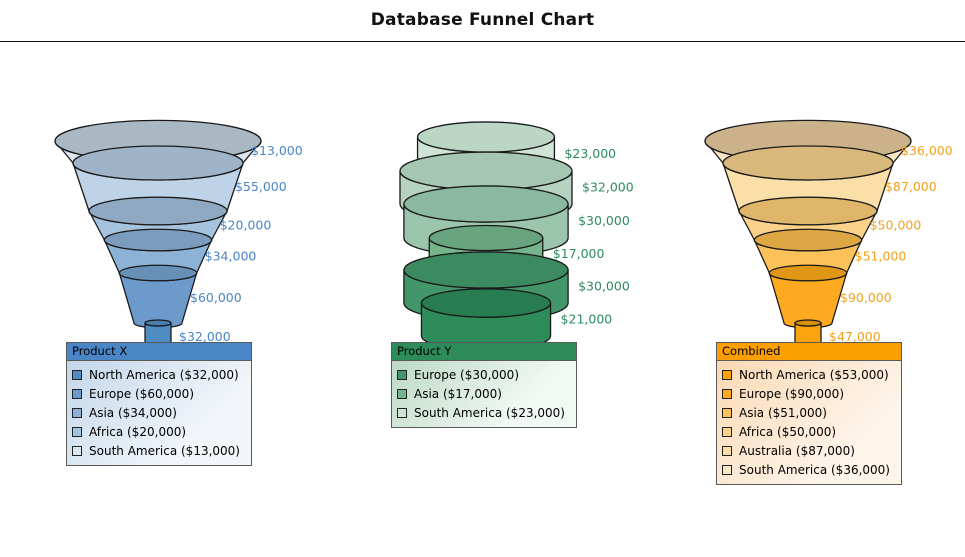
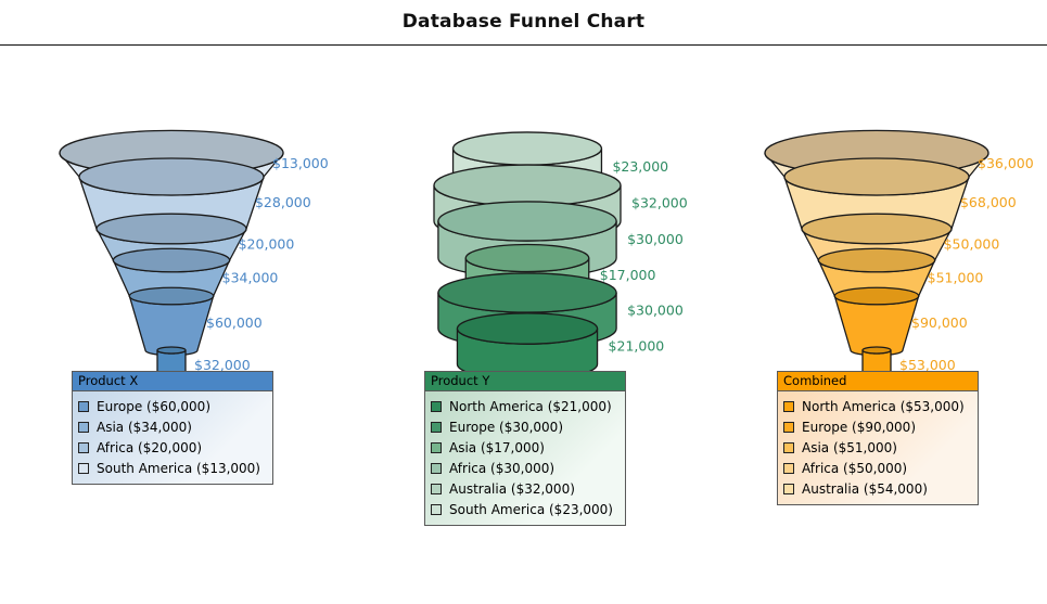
  Database Funnel Chart
  $13,000
- $55,000
+ $28,000
  $20,000
  $34,000
  $60,000
  $32,000
  $23,000
  $32,000
  $30,000
  $17,000
  $30,000
  $21,000
  $36,000
- $87,000
+ $68,000
  $50,000
  $51,000
  $90,000
- $47,000
+ $53,000
  Product X
- North America ($32,000)
  Europe ($60,000)
  Asia ($34,000)
  Africa ($20,000)
  South America ($13,000)
  Product Y
+ North America ($21,000)
  Europe ($30,000)
  Asia ($17,000)
+ Africa ($30,000)
+ Australia ($32,000)
  South America ($23,000)
  Combined
  North America ($53,000)
  Europe ($90,000)
  Asia ($51,000)
  Africa ($50,000)
- Australia ($87,000)
+ Australia ($54,000)
- South America ($36,000)
